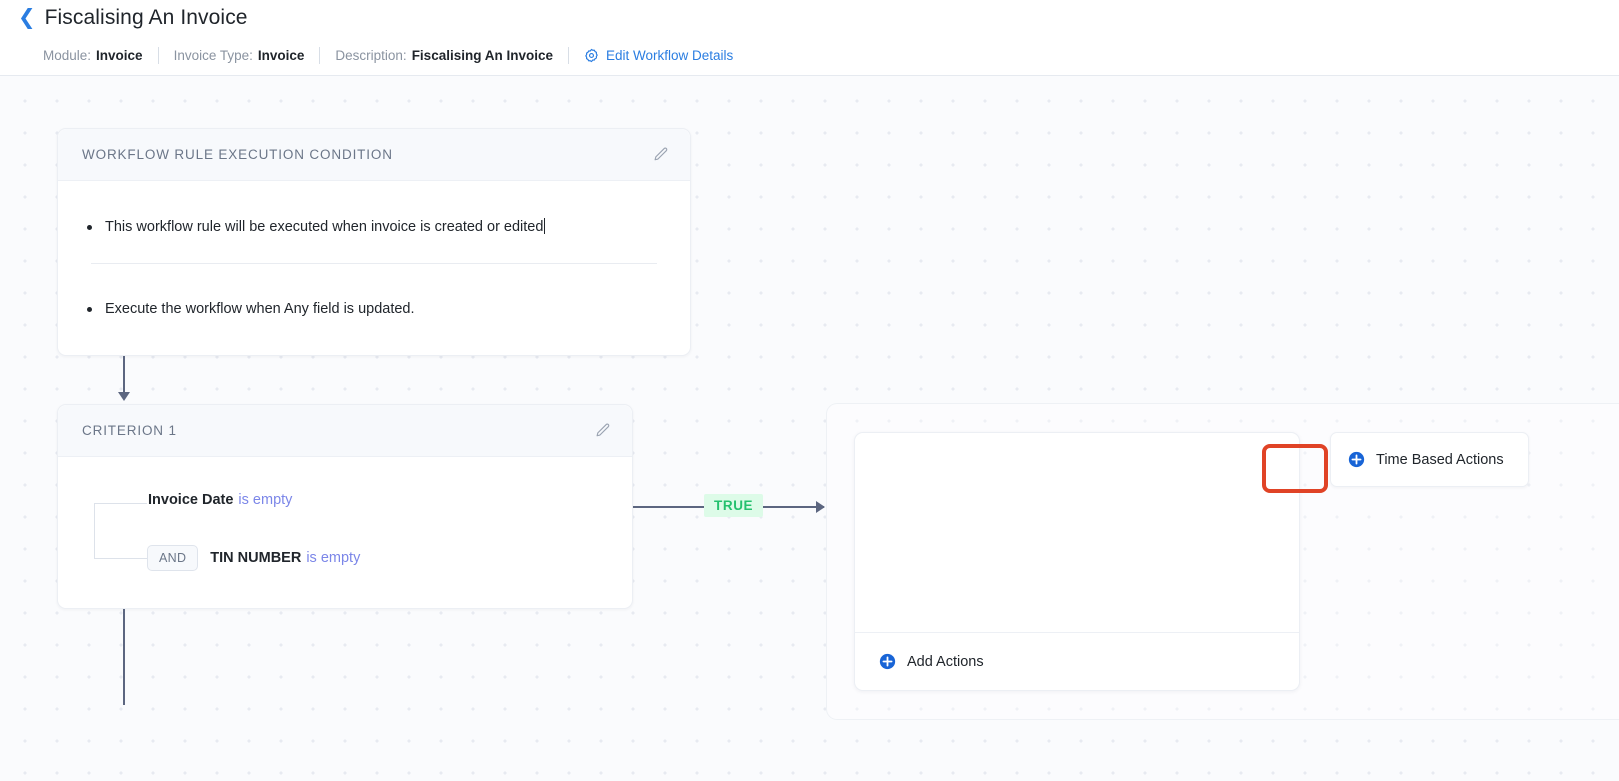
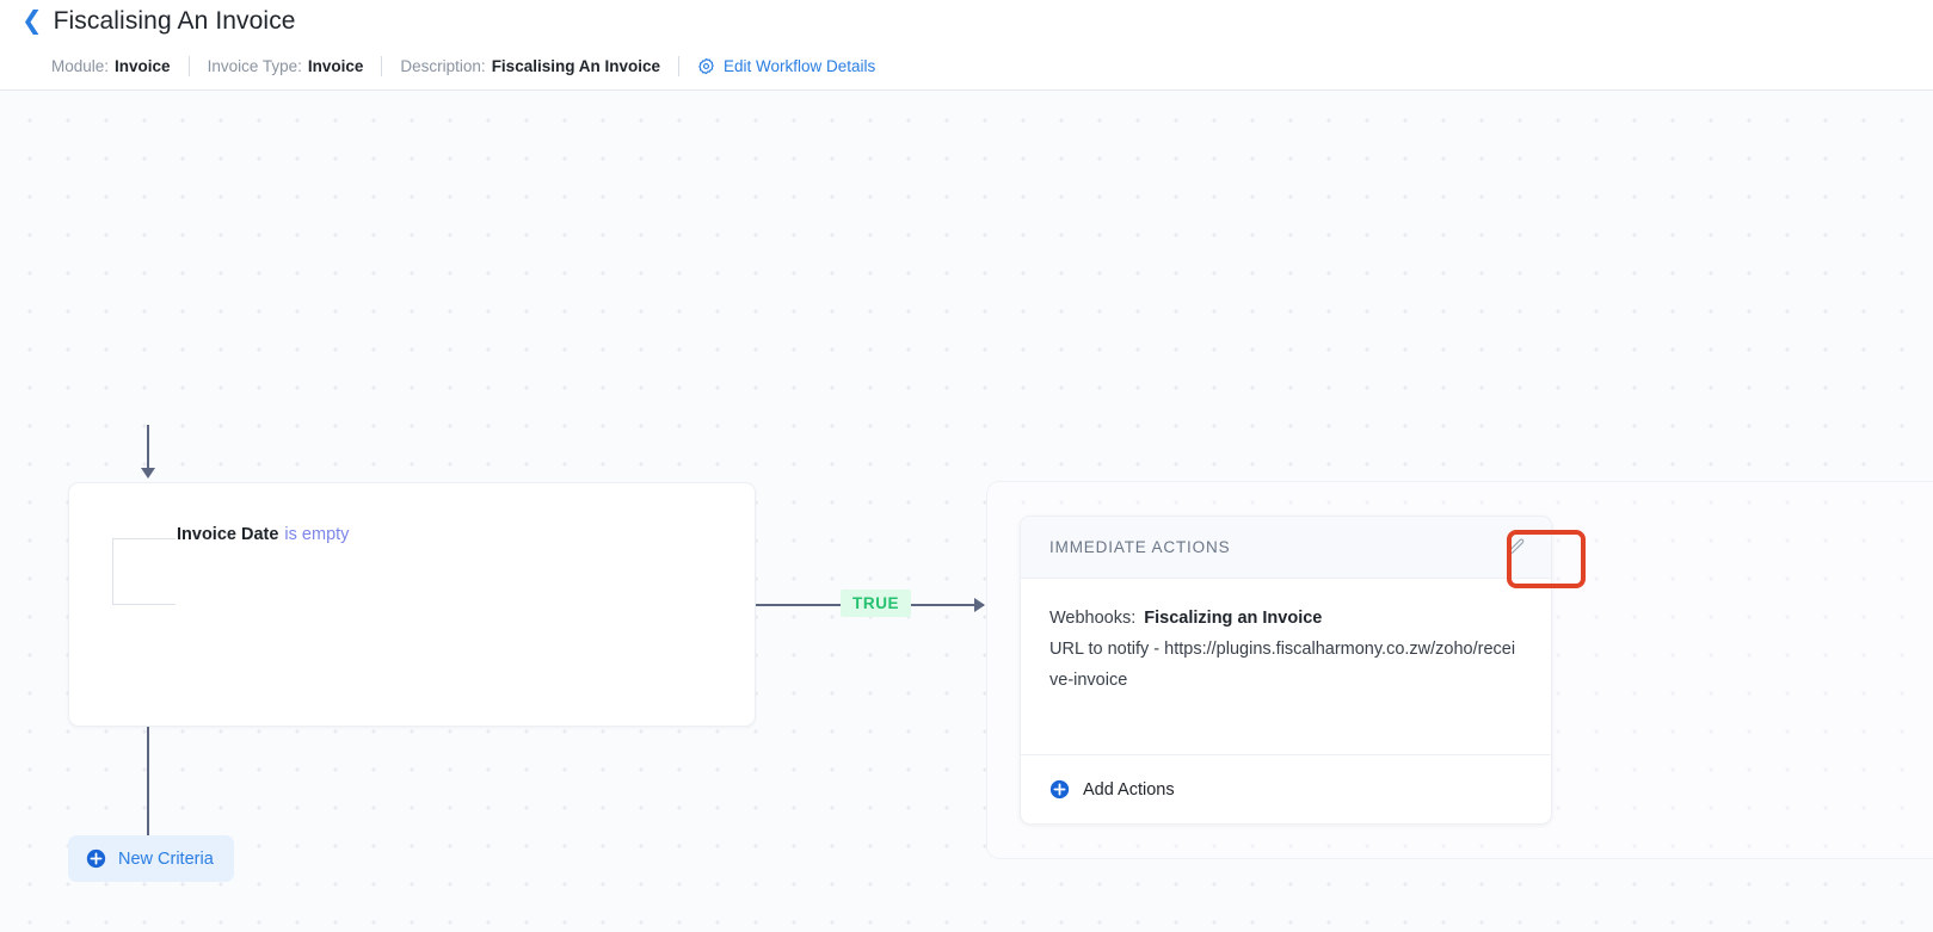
  ❮
  Fiscalising An Invoice
  Module:
  Invoice
  Invoice Type:
  Invoice
  Description:
  Fiscalising An Invoice
  Edit Workflow Details
- WORKFLOW RULE EXECUTION CONDITION
- This workflow rule will be executed when invoice is created or edited
- Execute the workflow when Any field is updated.
- CRITERION 1
  Invoice Date
  is empty
- AND
- TIN NUMBER is empty
  TRUE
+ New Criteria
+ IMMEDIATE ACTIONS
+ Webhooks: Fiscalizing an Invoice
+ URL to notify - https://plugins.fiscalharmony.co.zw/zoho/receive-invoice
  Add Actions
- Time Based Actions
